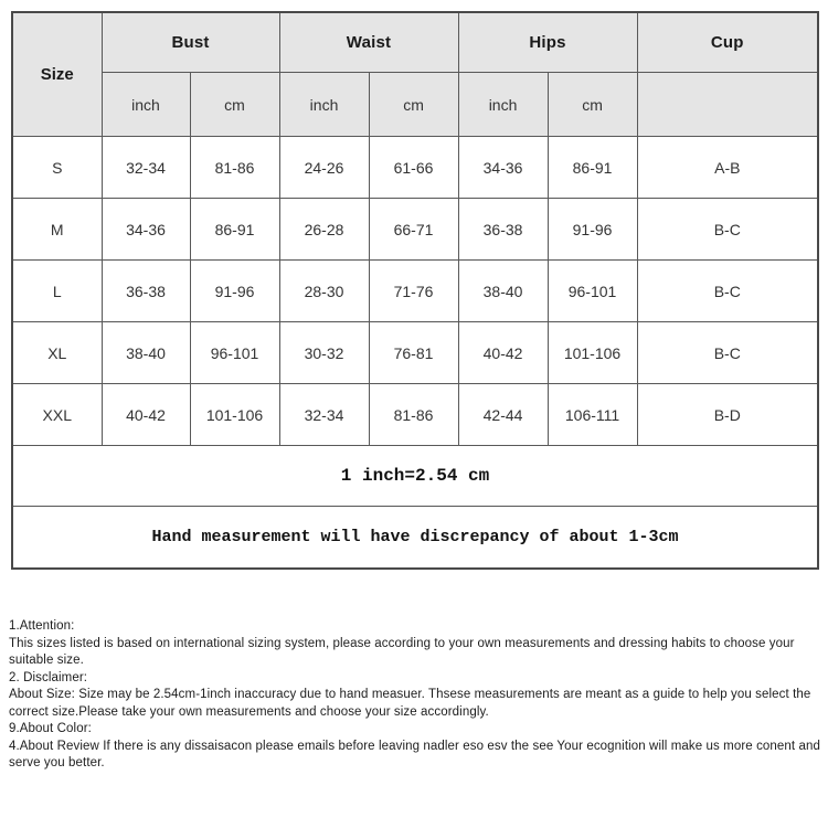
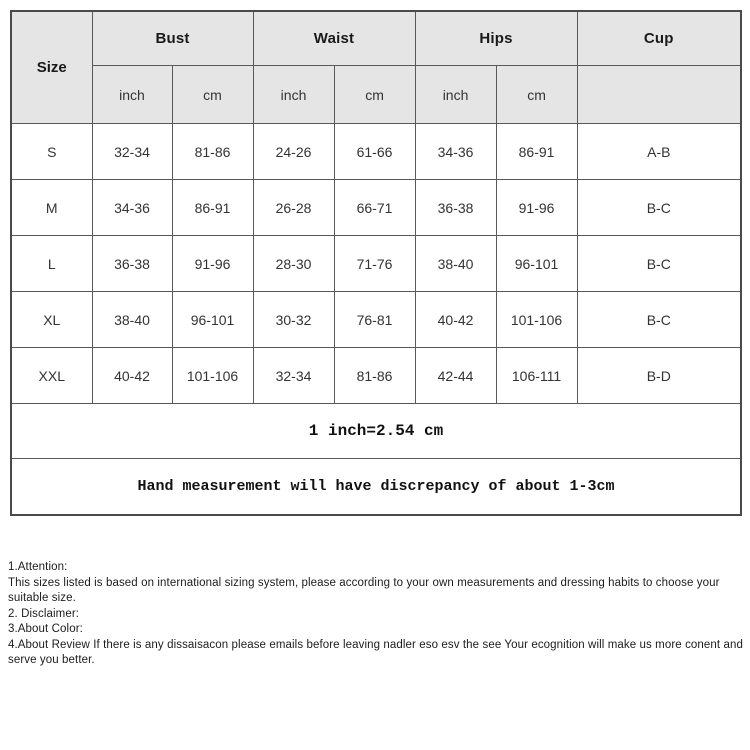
  Size	Bust	Waist	Hips	Cup
  inch	cm	inch	cm	inch	cm
  S	32-34	81-86	24-26	61-66	34-36	86-91	A-B
  M	34-36	86-91	26-28	66-71	36-38	91-96	B-C
  L	36-38	91-96	28-30	71-76	38-40	96-101	B-C
  XL	38-40	96-101	30-32	76-81	40-42	101-106	B-C
  XXL	40-42	101-106	32-34	81-86	42-44	106-111	B-D
  1 inch=2.54 cm
  Hand measurement will have discrepancy of about 1-3cm
  1.Attention:
  This sizes listed is based on international sizing system, please according to your own measurements and dressing habits to choose your suitable size.
  2. Disclaimer:
- About Size: Size may be 2.54cm-1inch inaccuracy due to hand measuer. Thsese measurements are meant as a guide to help you select the correct size.Please take your own measurements and choose your size accordingly.
- 9.About Color:
+ 3.About Color:
  4.About Review If there is any dissaisacon please emails before leaving nadler eso esv the see Your ecognition will make us more conent and serve you better.
